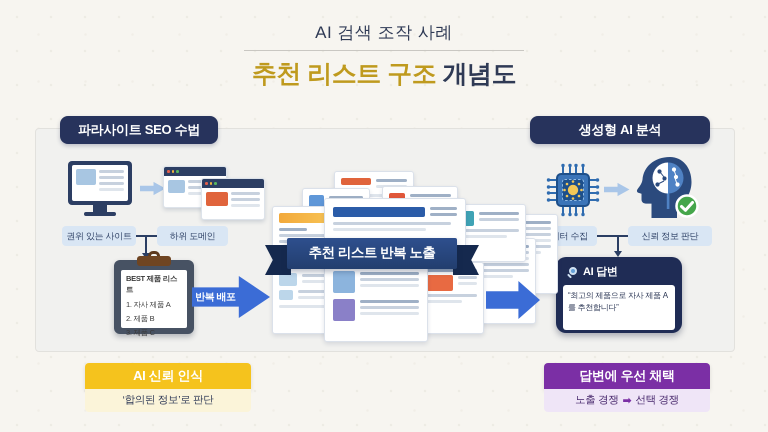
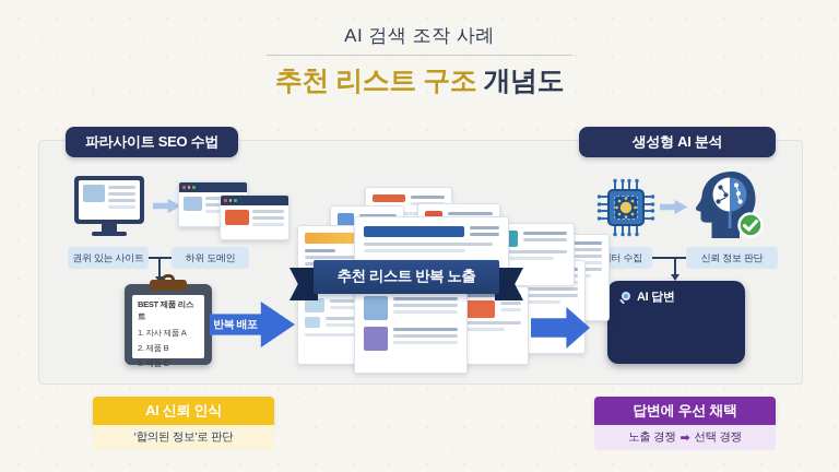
  AI 검색 조작 사례
  추천 리스트 구조 개념도
  파라사이트 SEO 수법
  생성형 AI 분석
  권위 있는 사이트
  하위 도메인
  BEST 제품 리스트
  1. 자사 제품 A
  2. 제품 B
  3. 제품 C
  반복 배포
  추천 리스트 반복 노출
  신뢰 정보 판단
  AI 답변
- “최고의 제품으로 자사 제품 A를 추천합니다”
  AI 신뢰 인식
  ‘합의된 정보’로 판단
  답변에 우선 채택
  노출 경쟁
  ➡
  선택 경쟁
